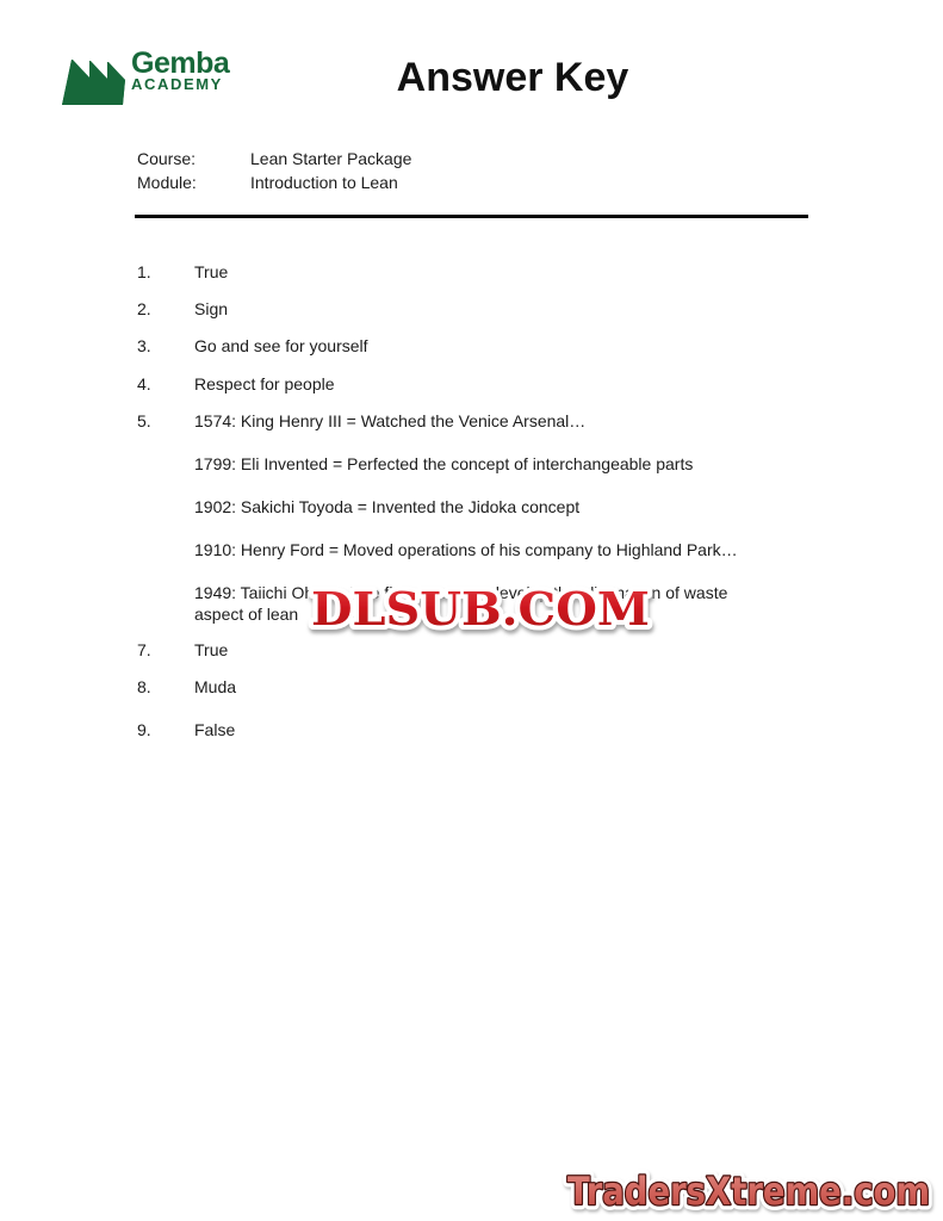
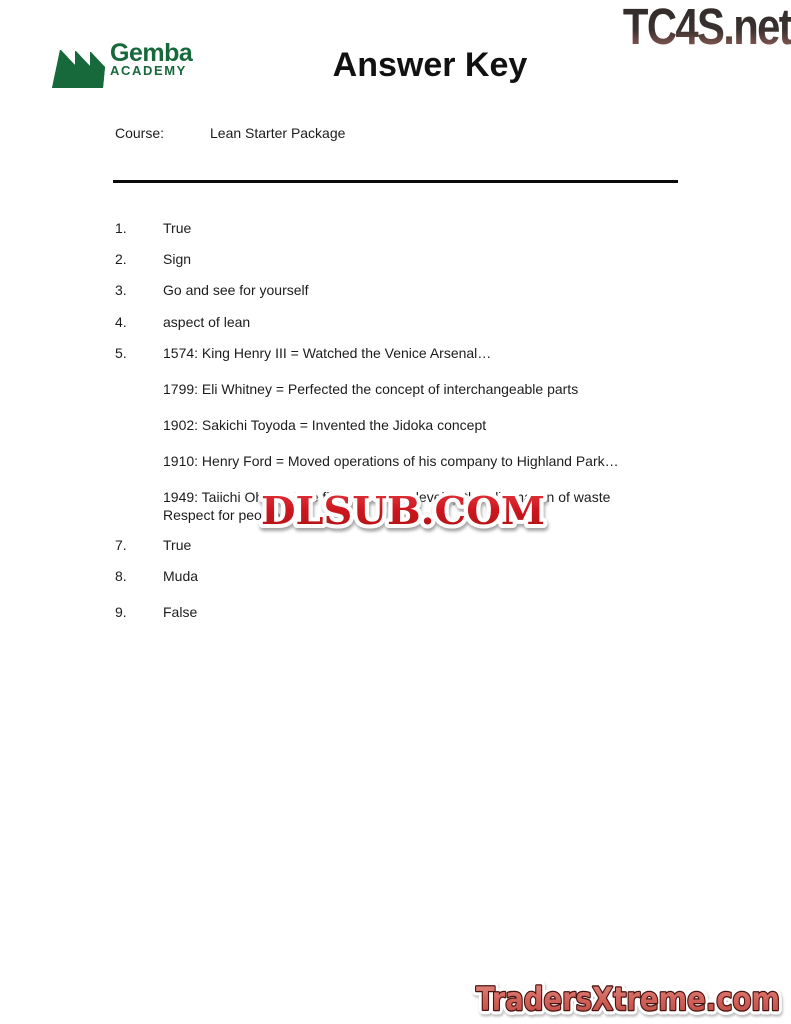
  Gemba
  ACADEMY
  Answer Key
+ TC4S.net
  Course:
  Lean Starter Package
- Module:
- Introduction to Lean
  1.
  True
  2.
  Sign
  3.
  Go and see for yourself
  4.
- Respect for people
+ aspect of lean
  5.
  1574: King Henry III = Watched the Venice Arsenal…
- 1799: Eli Invented = Perfected the concept of interchangeable parts
+ 1799: Eli Whitney = Perfected the concept of interchangeable parts
  1902: Sakichi Toyoda = Invented the Jidoka concept
  1910: Henry Ford = Moved operations of his company to Highland Park…
  1949: Taiichi Ohno = The first person to develop the elimination of waste
- aspect of lean
+ Respect for people
  7.
  True
  8.
  Muda
  9.
  False
  DLSUB.COM
  TradersXtreme.com
